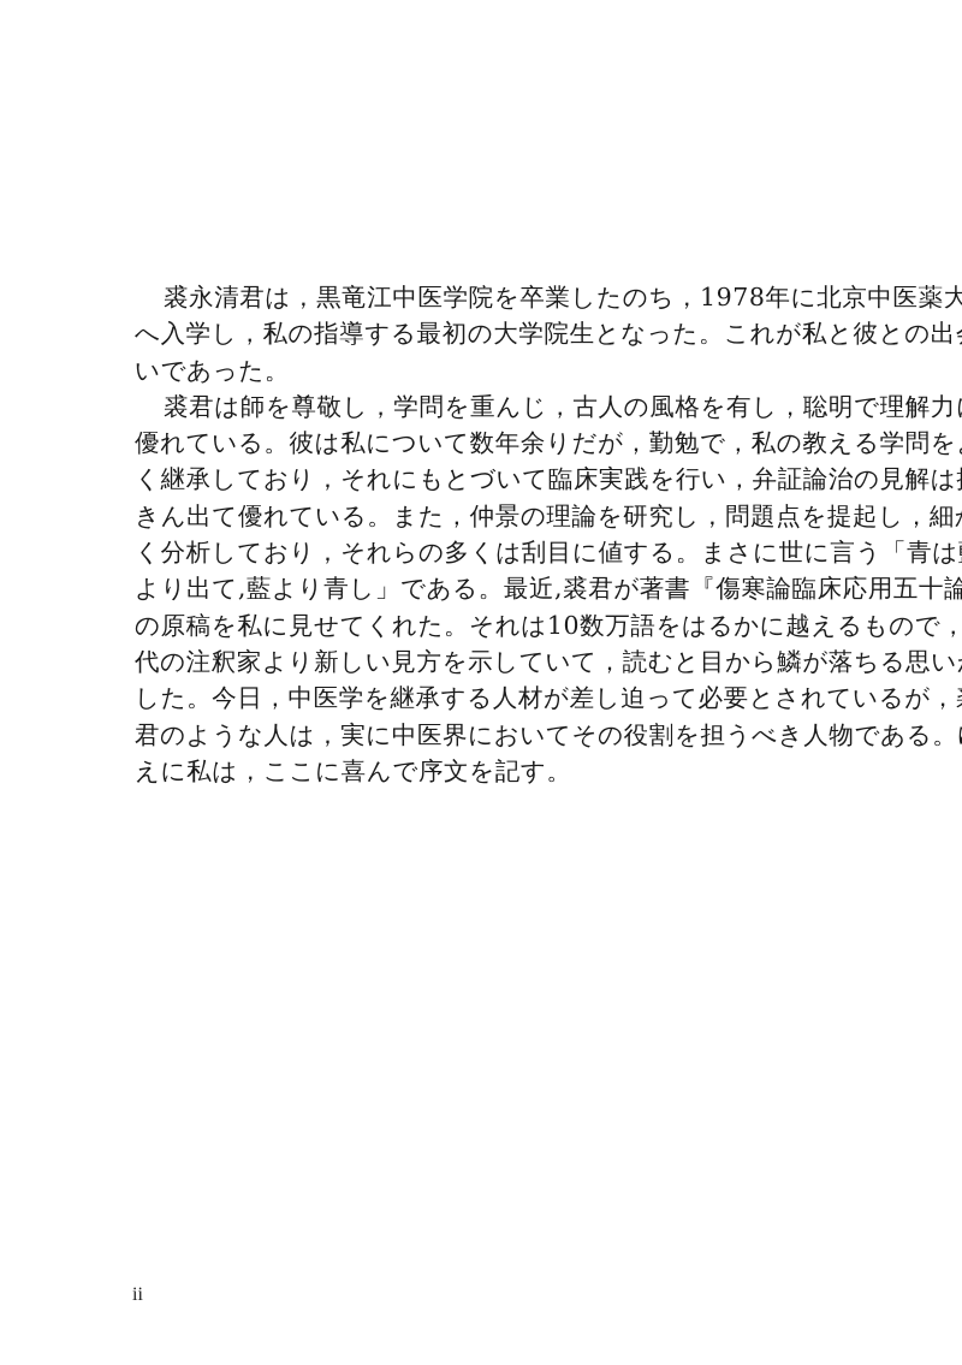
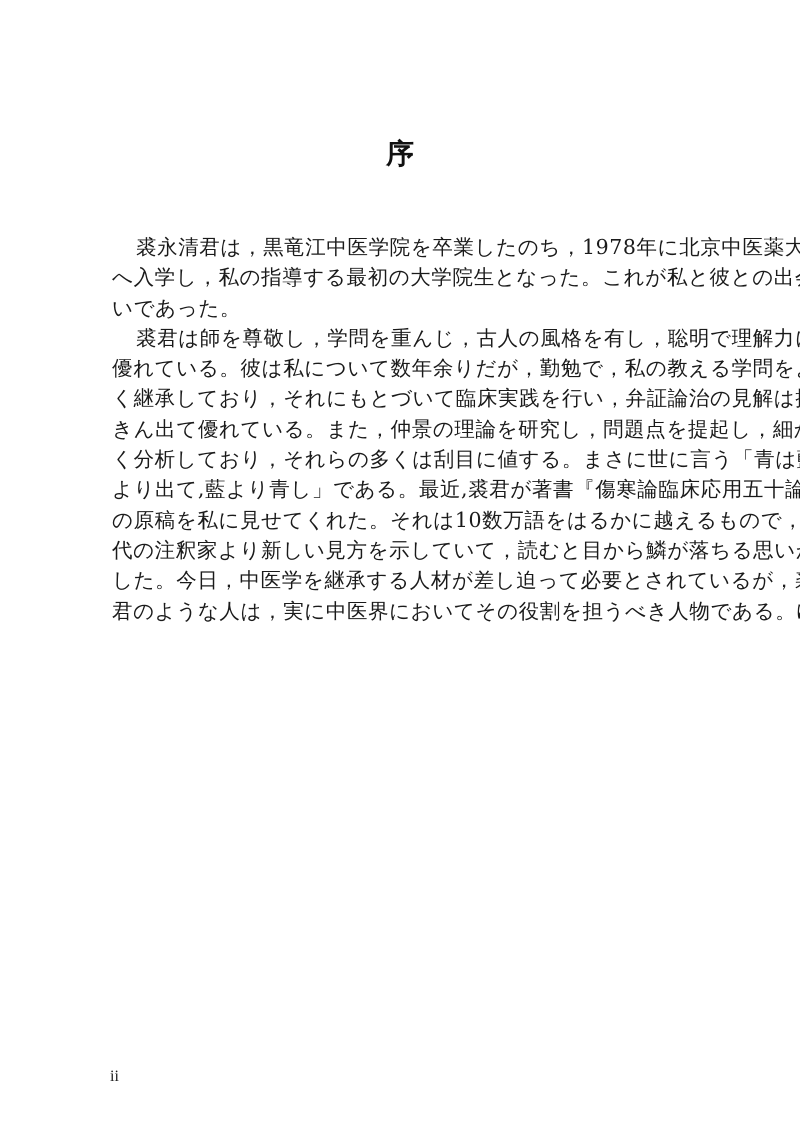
+ 序
  裘永清君は，黒竜江中医学院を卒業したのち，1978年に北京中医薬大
  へ入学し，私の指導する最初の大学院生となった。これが私と彼との出
  いであった。
  裘君は師を尊敬し，学問を重んじ，古人の風格を有し，聡明で理解力
  優れている。彼は私について数年余りだが，勤勉で，私の教える学問を
  く継承しており，それにもとづいて臨床実践を行い，弁証論治の見解は
  きん出て優れている。また，仲景の理論を研究し，問題点を提起し，細
  く分析しており，それらの多くは刮目に値する。まさに世に言う「青は
  より出て,藍より青し」である。最近,裘君が著書『傷寒論臨床応用五十論
  の原稿を私に見せてくれた。それは10数万語をはるかに越えるもので，
  代の注釈家より新しい見方を示していて，読むと目から鱗が落ちる思い
  した。今日，中医学を継承する人材が差し迫って必要とされているが，
  君のような人は，実に中医界においてその役割を担うべき人物である。
- えに私は，ここに喜んで序文を記す。
  ii
